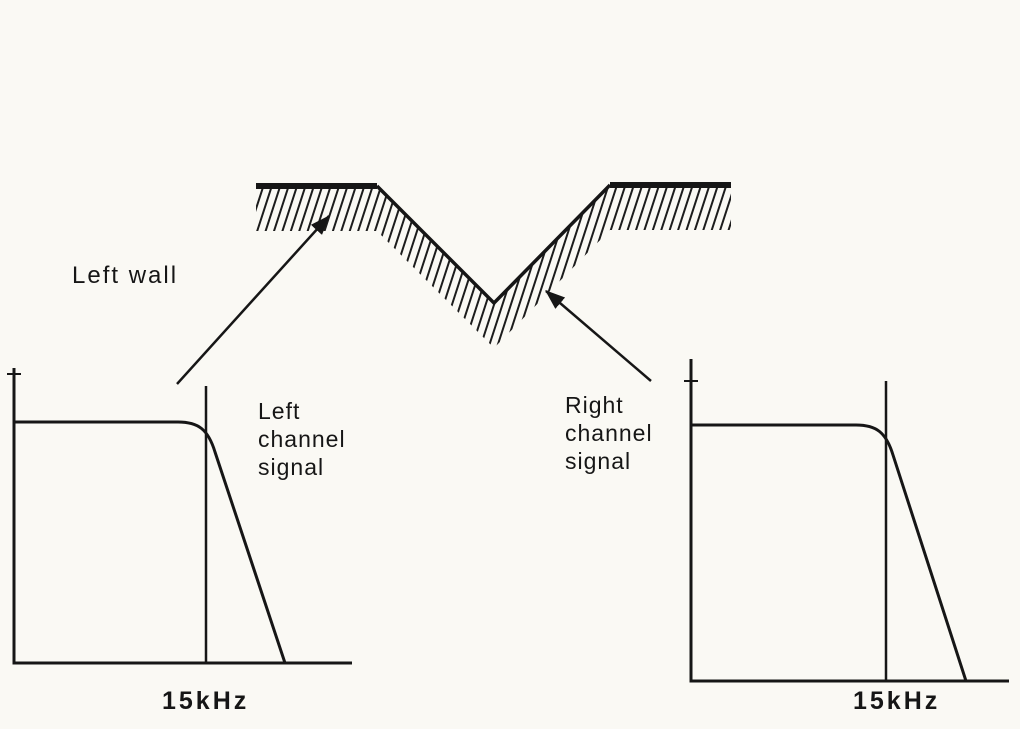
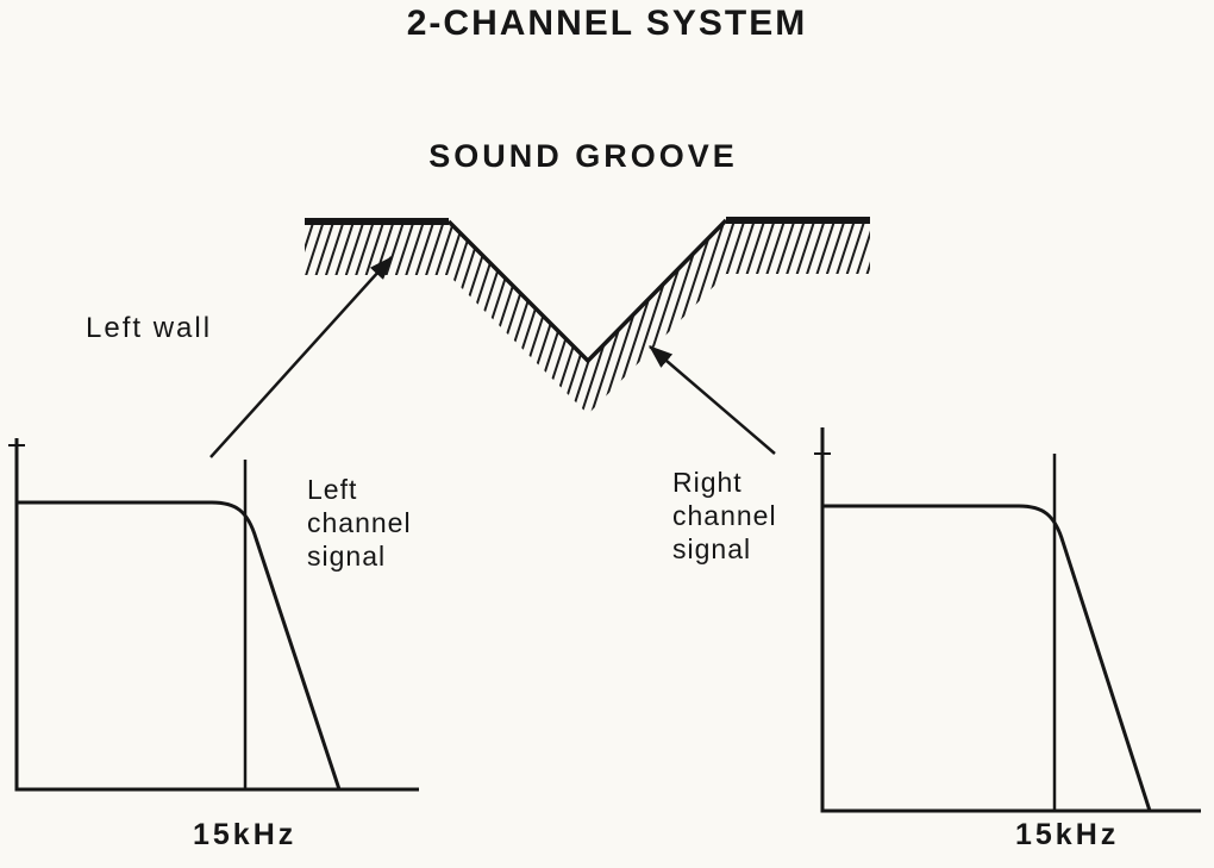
+ 2-CHANNEL SYSTEM
+ SOUND GROOVE
  Left wall
  Left
  channel
  signal
  Right
  channel
  signal
  15kHz
  15kHz
